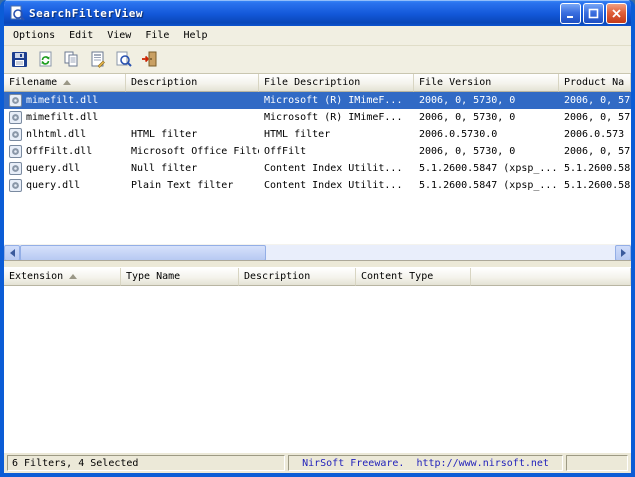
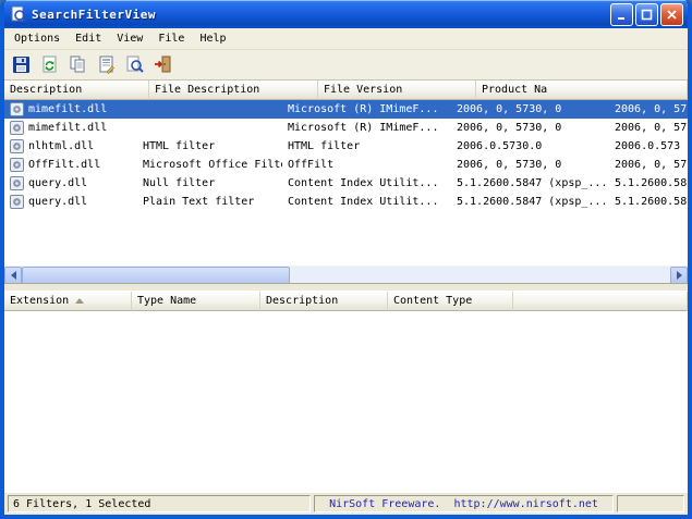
  SearchFilterView
  Options
  Edit
  View
  File
  Help
- Filename
  Description
  File Description
  File Version
  Product Na
  mimefilt.dll
  Microsoft (R) IMimeF...
  2006, 0, 5730, 0
  2006, 0, 57
  mimefilt.dll
  Microsoft (R) IMimeF...
  2006, 0, 5730, 0
  2006, 0, 57
  nlhtml.dll
  HTML filter
  HTML filter
  2006.0.5730.0
  2006.0.573
  OffFilt.dll
  Microsoft Office Filt
  OffFilt
  2006, 0, 5730, 0
  2006, 0, 57
  query.dll
  Null filter
  Content Index Utilit...
  5.1.2600.5847 (xpsp_...
  5.1.2600.58
  query.dll
  Plain Text filter
  Content Index Utilit...
  5.1.2600.5847 (xpsp_...
  5.1.2600.58
  Extension
  Type Name
  Description
  Content Type
- 6 Filters, 4 Selected
+ 6 Filters, 1 Selected
  NirSoft Freeware. http://www.nirsoft.net
